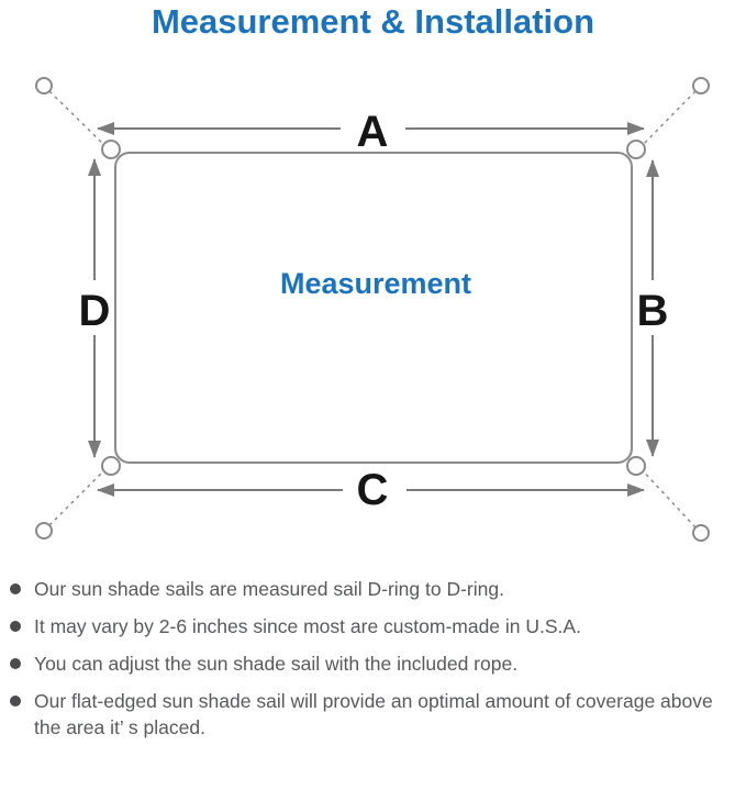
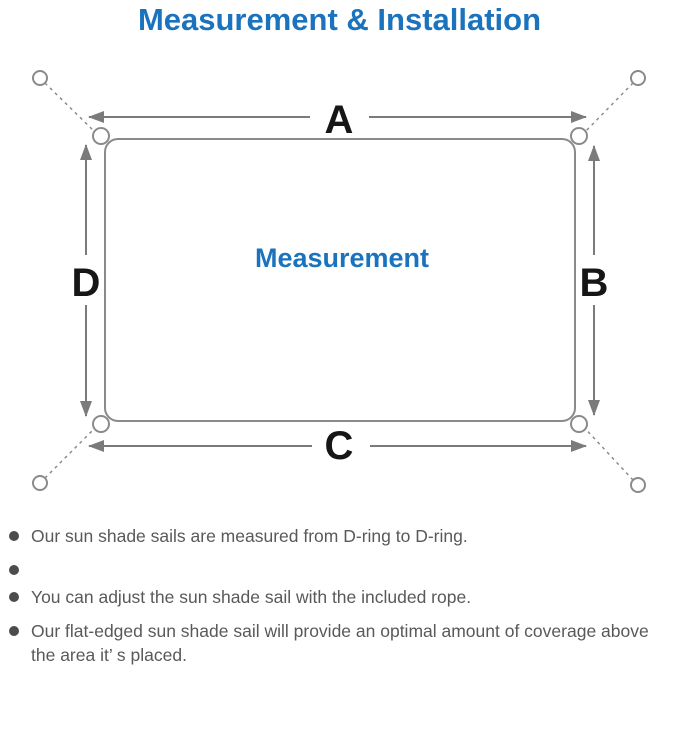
  Measurement & Installation
  A
  C
  D
  B
  Measurement
- Our sun shade sails are measured sail D-ring to D-ring.
+ Our sun shade sails are measured from D-ring to D-ring.
- It may vary by 2-6 inches since most are custom-made in U.S.A.
  You can adjust the sun shade sail with the included rope.
  Our flat-edged sun shade sail will provide an optimal amount of coverage above the area it’ s placed.
